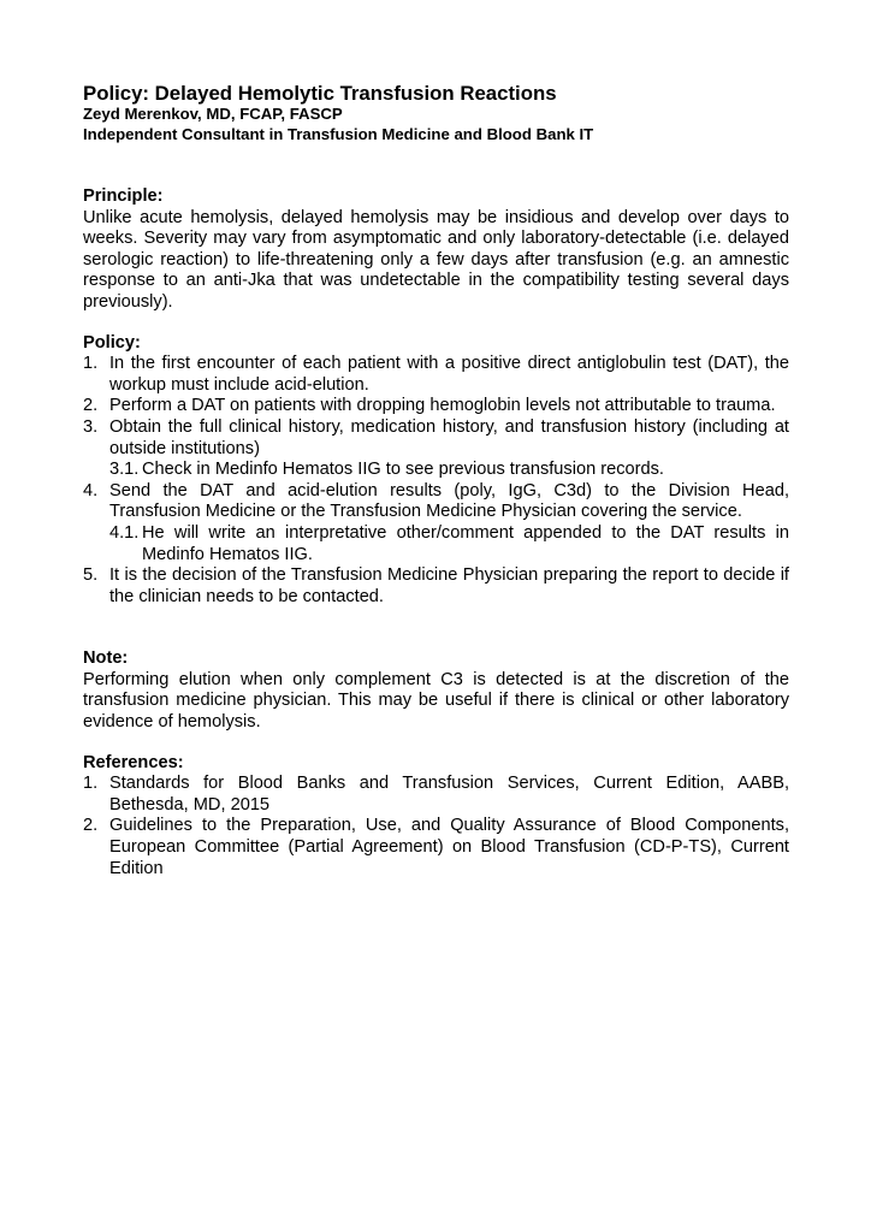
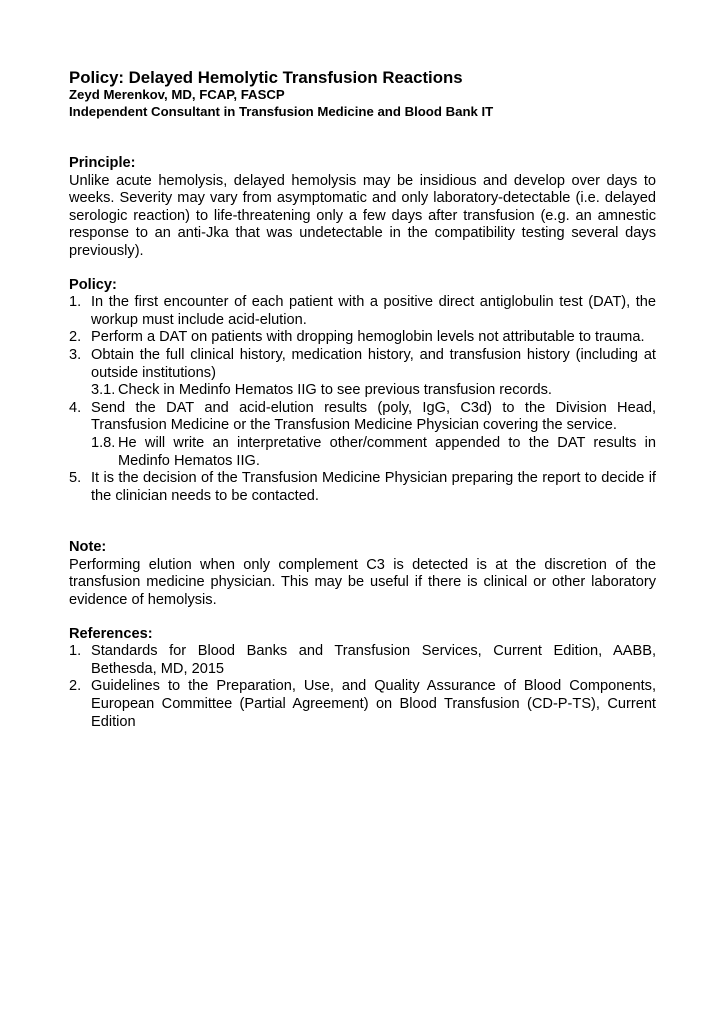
  Policy: Delayed Hemolytic Transfusion Reactions
  Zeyd Merenkov, MD, FCAP, FASCP
  Independent Consultant in Transfusion Medicine and Blood Bank IT
  Principle:
  Unlike acute hemolysis, delayed hemolysis may be insidious and develop over days to weeks. Severity may vary from asymptomatic and only laboratory-detectable (i.e. delayed serologic reaction) to life-threatening only a few days after transfusion (e.g. an amnestic response to an anti-Jka that was undetectable in the compatibility testing several days previously).
  Policy:
  1.
  In the first encounter of each patient with a positive direct antiglobulin test (DAT), the workup must include acid-elution.
  2.
  Perform a DAT on patients with dropping hemoglobin levels not attributable to trauma.
  3.
  Obtain the full clinical history, medication history, and transfusion history (including at outside institutions)
  3.1.
  Check in Medinfo Hematos IIG to see previous transfusion records.
  4.
  Send the DAT and acid-elution results (poly, IgG, C3d) to the Division Head, Transfusion Medicine or the Transfusion Medicine Physician covering the service.
- 4.1.
+ 1.8.
  He will write an interpretative other/comment appended to the DAT results in Medinfo Hematos IIG.
  5.
  It is the decision of the Transfusion Medicine Physician preparing the report to decide if the clinician needs to be contacted.
  Note:
  Performing elution when only complement C3 is detected is at the discretion of the transfusion medicine physician. This may be useful if there is clinical or other laboratory evidence of hemolysis.
  References:
  1.
  Standards for Blood Banks and Transfusion Services, Current Edition, AABB, Bethesda, MD, 2015
  2.
  Guidelines to the Preparation, Use, and Quality Assurance of Blood Components, European Committee (Partial Agreement) on Blood Transfusion (CD-P-TS), Current Edition
